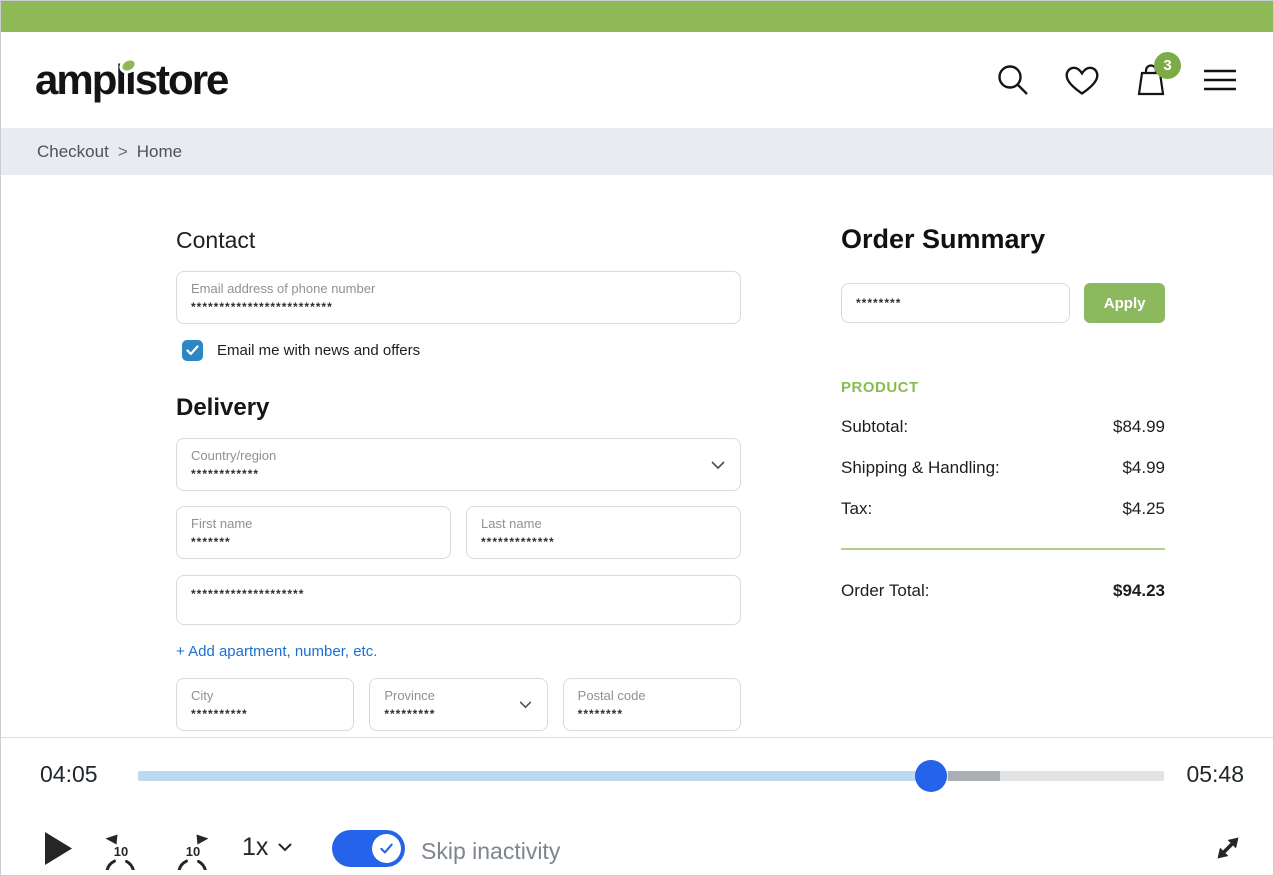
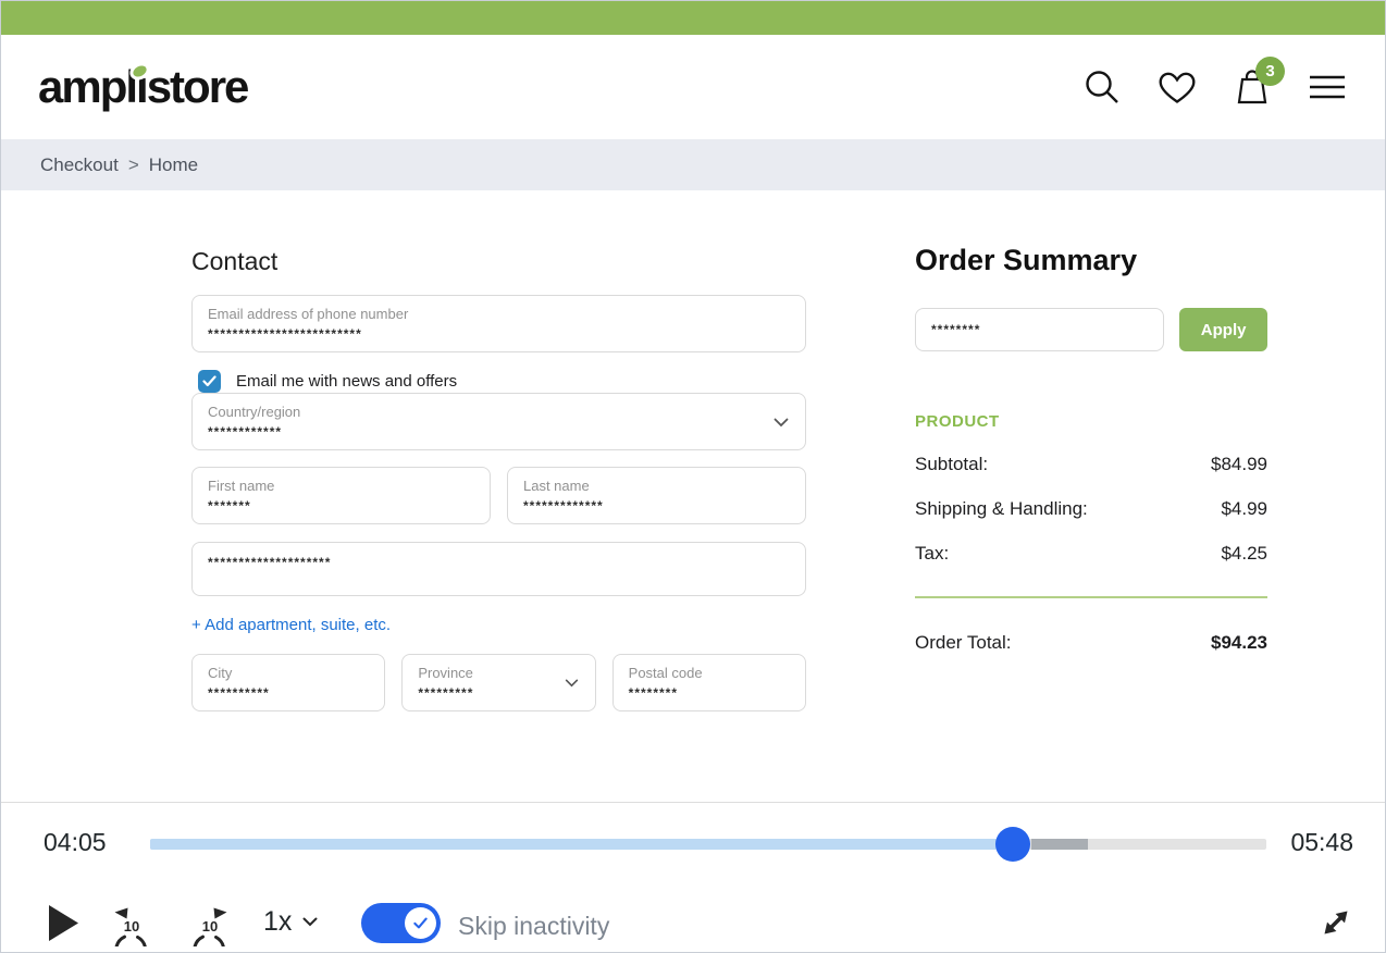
  amplistore
  3
  Checkout
  >
  Home
  Contact
  Email address of phone number
  *************************
  Email me with news and offers
- Delivery
  Country/region
  ************
  First name
  *******
  Last name
  *************
  ********************
- + Add apartment, number, etc.
+ + Add apartment, suite, etc.
  City
  **********
  Province
  *********
  Postal code
  ********
  Order Summary
  ********
  Apply
  PRODUCT
  Subtotal:
  $84.99
  Shipping & Handling:
  $4.99
  Tax:
  $4.25
  Order Total:
  $94.23
  04:05
  05:48
  10
  10
  1x
  Skip inactivity
